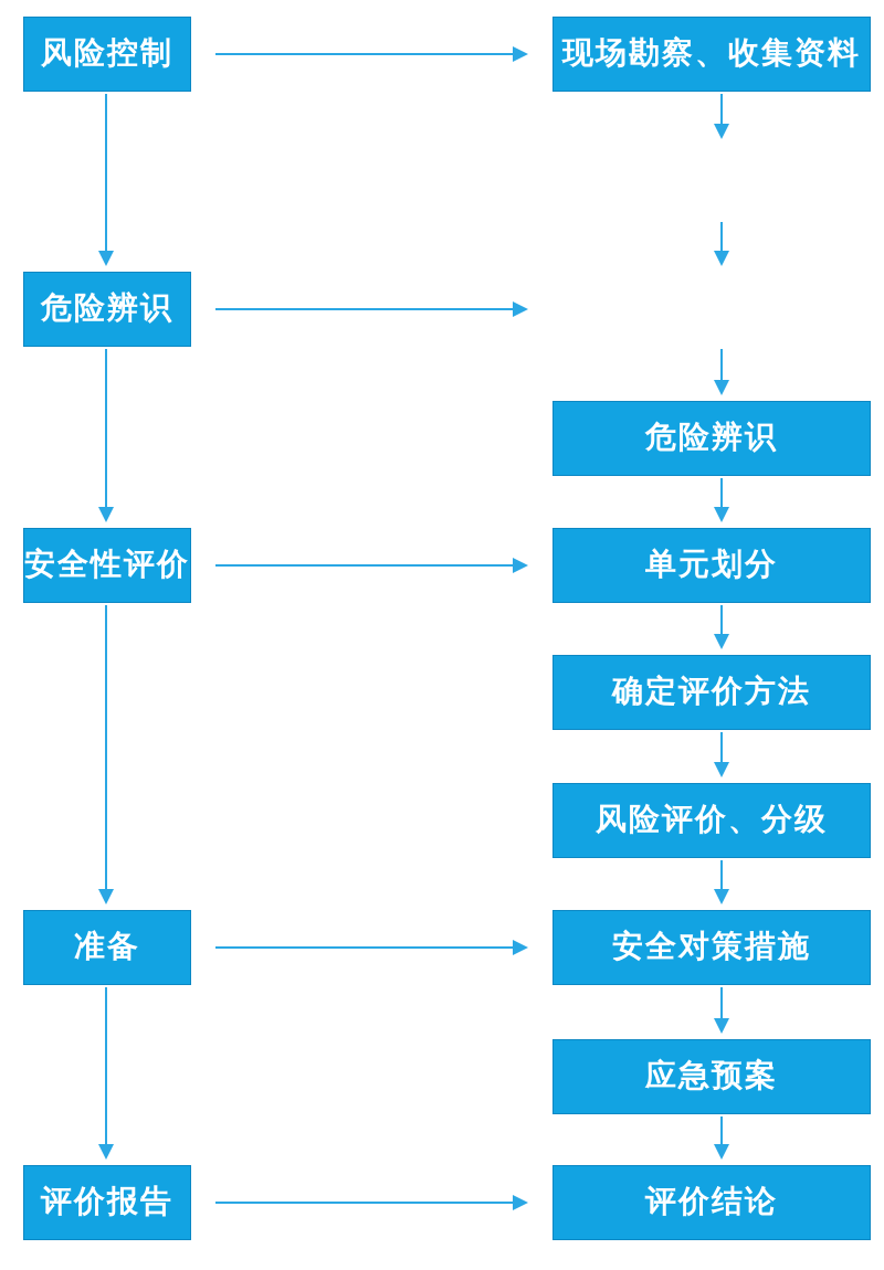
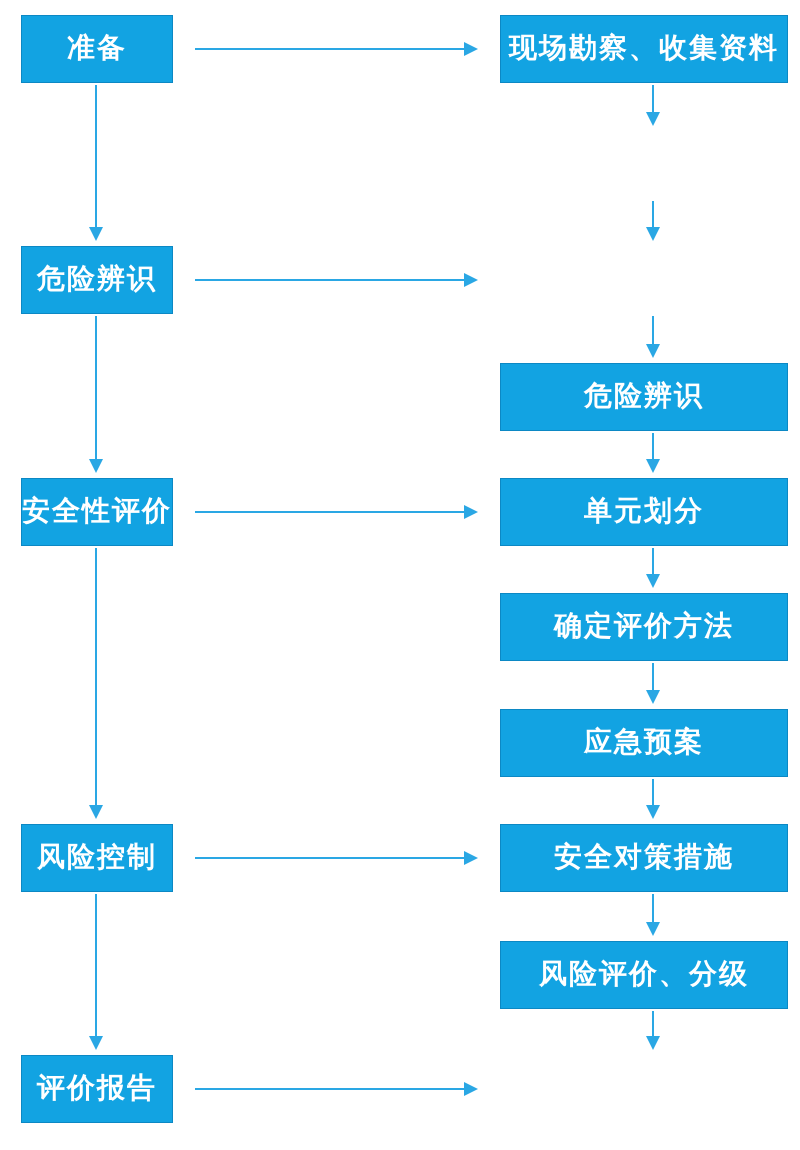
- 风险控制
+ 准备
  危险辨识
  安全性评价
- 准备
+ 风险控制
  评价报告
  现场勘察、收集资料
  危险辨识
  单元划分
  确定评价方法
- 风险评价、分级
+ 应急预案
  安全对策措施
- 应急预案
+ 风险评价、分级
- 评价结论
